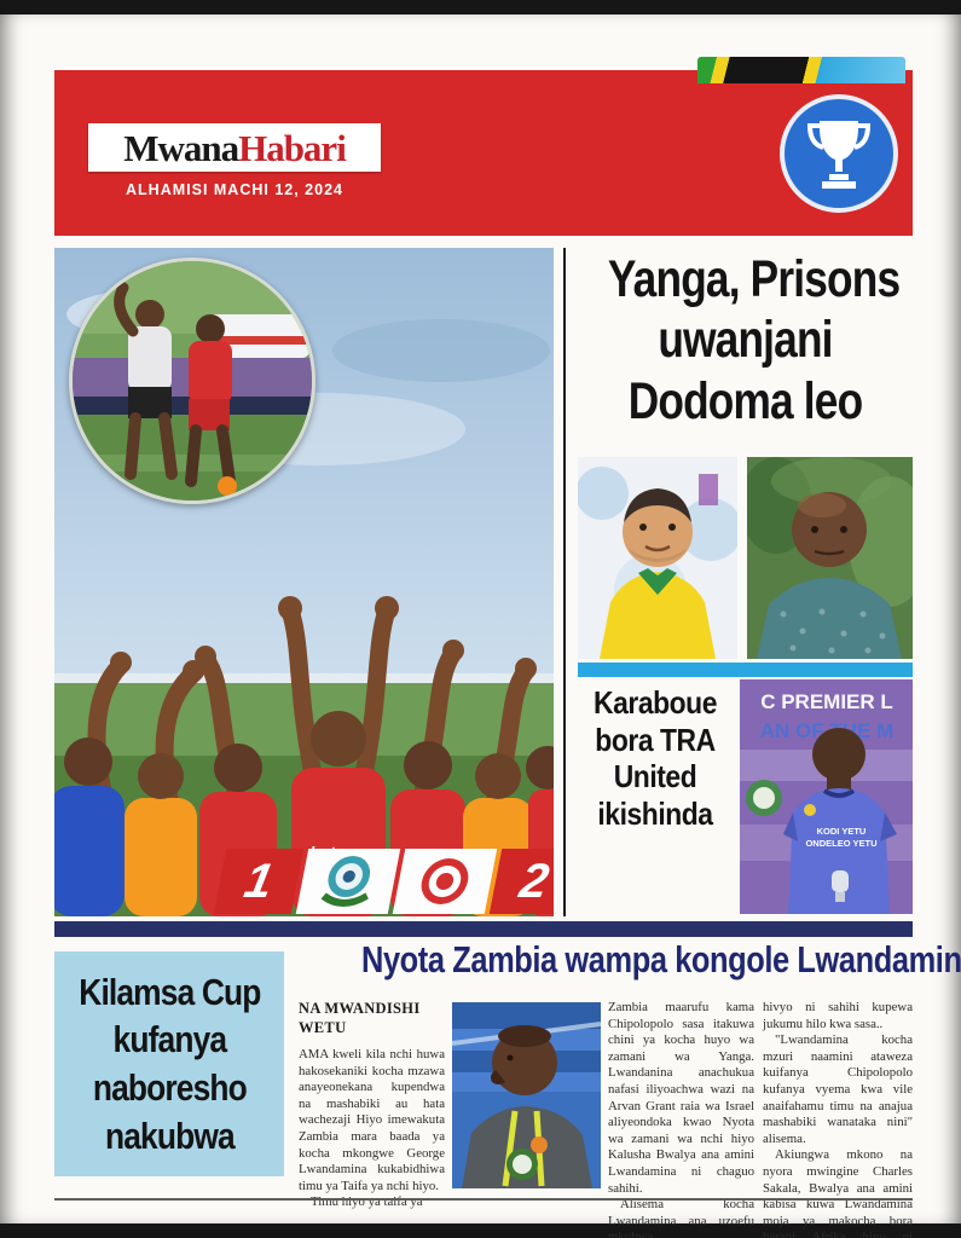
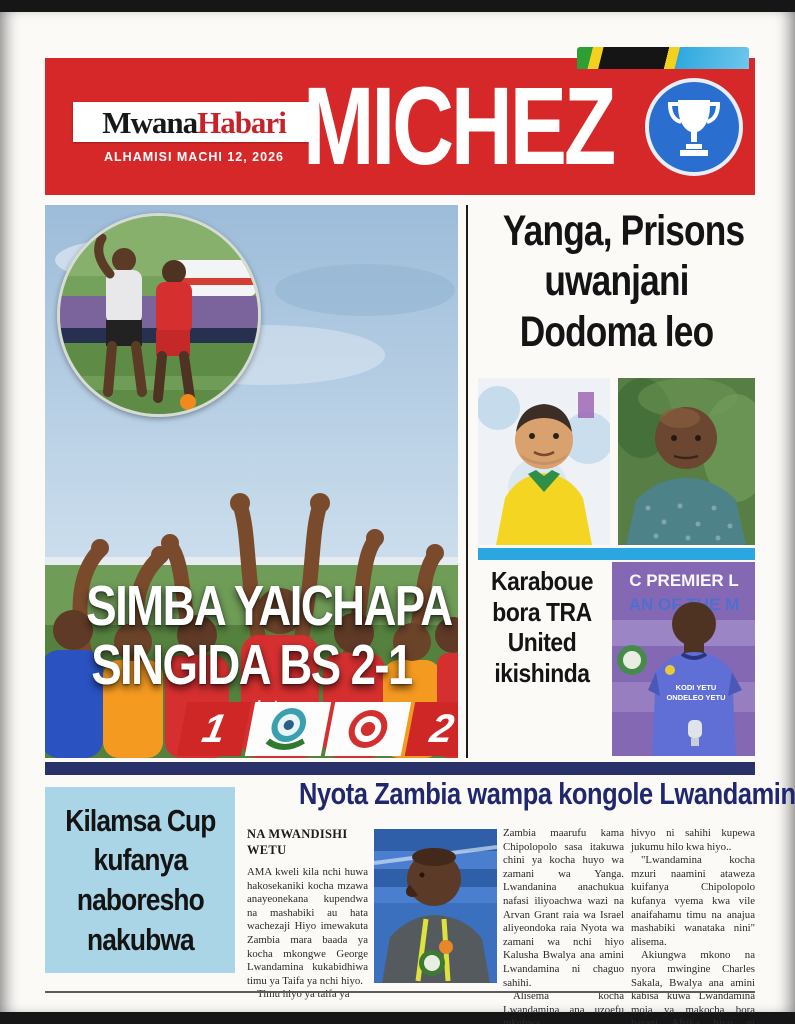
  Mwana
  Habari
- ALHAMISI MACHI 12, 2024
+ ALHAMISI MACHI 12, 2026
+ MICHEZ
+ SIMBA YAICHAPA
+ SINGIDA BS 2-1
  Yanga, Prisons
  uwanjani
  Dodoma leo
  Karaboue
  bora TRA
  United
  ikishinda
  C PREMIER L
  AN OFE M
  KODI YETU
  ONDELEO YETU
  Kilamsa Cup
  kufanya
  naboresho
  nakubwa
  Nyota Zambia wampa kongole Lwandamin
  NA MWANDISHI WETU
  AMA kweli kila nchi huwa hakosekaniki kocha mzawa anayeonekana kupendwa na mashabiki au hata wachezaji Hiyo imewakuta Zambia mara baada ya kocha mkongwe George Lwandamina kukabidhiwa timu ya Taifa ya nchi hiyo.
  Timu hiyo ya taifa ya
- Zambia maarufu kama Chipolopolo sasa itakuwa chini ya kocha huyo wa zamani wa Yanga. Lwandanina anachukua nafasi iliyoachwa wazi na Arvan Grant raia wa Israel aliyeondoka kwao Nyota wa zamani wa nchi hiyo Kalusha Bwalya ana amini Lwandamina ni chaguo sahihi.
+ Zambia maarufu kama Chipolopolo sasa itakuwa chini ya kocha huyo wa zamani wa Yanga. Lwandanina anachukua nafasi iliyoachwa wazi na Arvan Grant raia wa Israel aliyeondoka raia Nyota wa zamani wa nchi hiyo Kalusha Bwalya ana amini Lwandamina ni chaguo sahihi.
  Alisema kocha Lwandamina ana uzoefu
- hivyo ni sahihi kupewa jukumu hilo kwa sasa..
+ hivyo ni sahihi kupewa jukumu hilo kwa hiyo..
  "Lwandamina kocha mzuri naamini ataweza kuifanya Chipolopolo kufanya vyema kwa vile anaifahamu timu na anajua mashabiki wanataka nini" alisema.
  Akiungwa mkono na nyora mwingine Charles Sakala, Bwalya ana amini kabisa kuwa Lwandamina moja ya makocha bora
